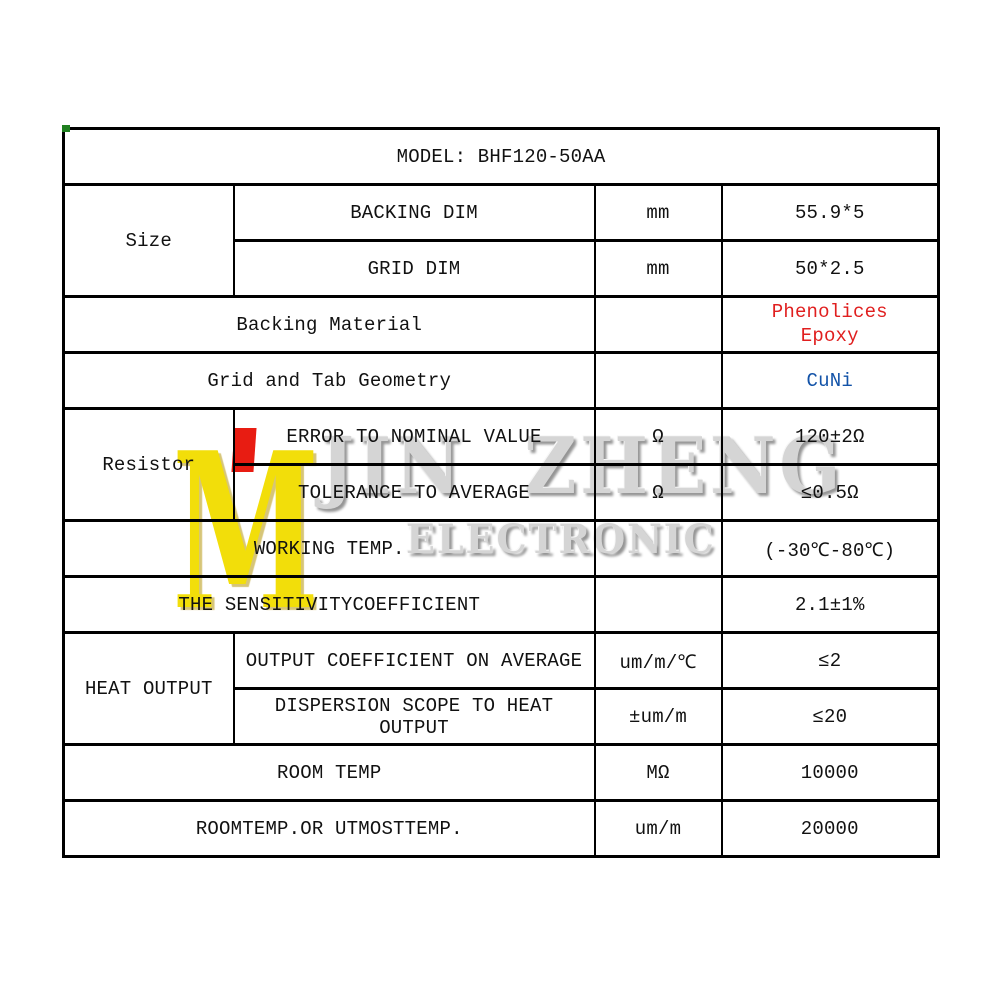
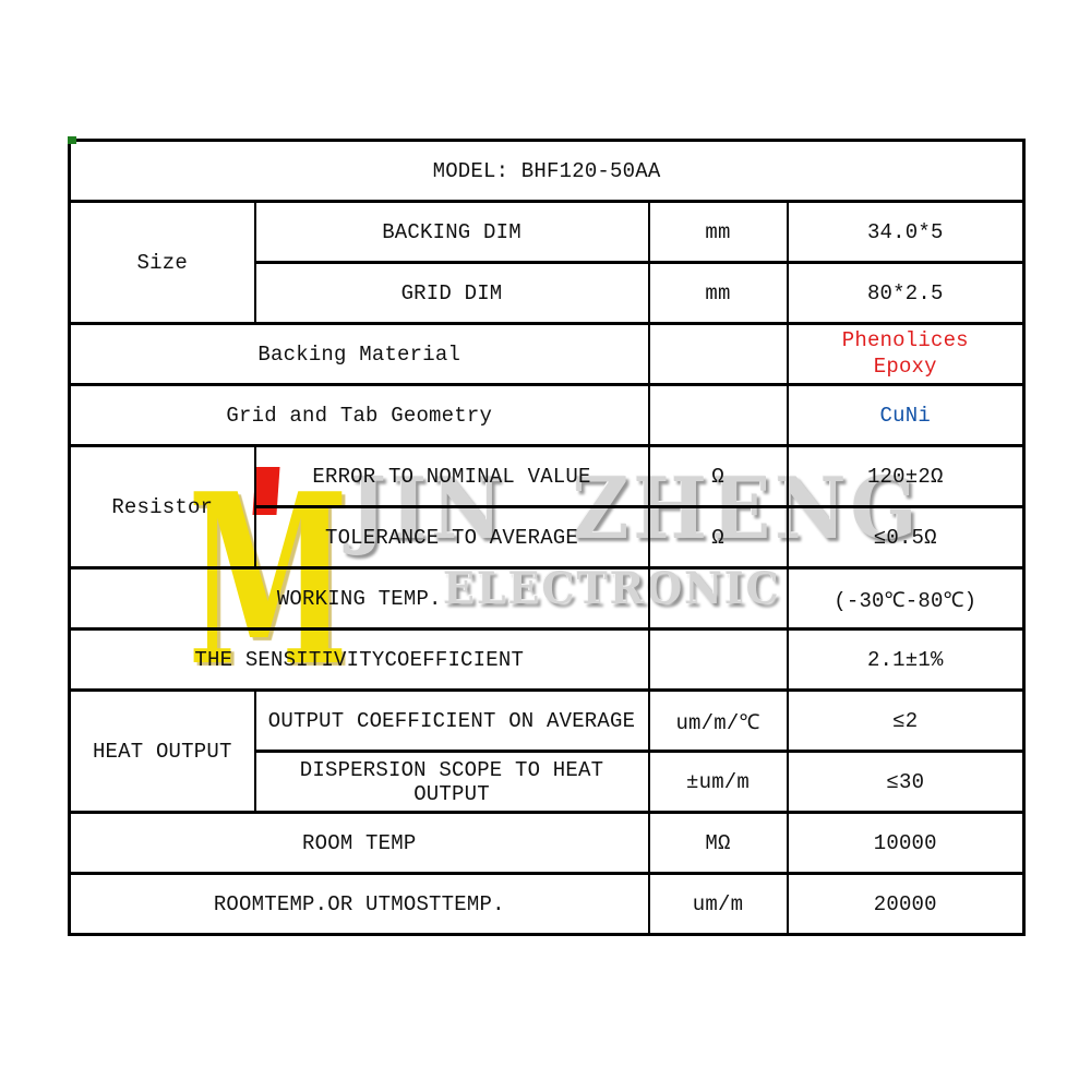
  M
  JIN ZHENG
  ELECTRONIC
  MODEL: BHF120-50AA
- Size	BACKING DIM	mm	55.9*5
+ Size	BACKING DIM	mm	34.0*5
- GRID DIM	mm	50*2.5
+ GRID DIM	mm	80*2.5
  Backing Material		Phenolices Epoxy
  Grid and Tab Geometry		CuNi
  Resistor	ERROR TO NOMINAL VALUE	Ω	120±2Ω
  TOLERANCE TO AVERAGE	Ω	≤0.5Ω
  WORKING TEMP.		(-30℃-80℃)
  THE SENSITIVITYCOEFFICIENT		2.1±1%
  HEAT OUTPUT	OUTPUT COEFFICIENT ON AVERAGE	um/m/℃	≤2
- DISPERSION SCOPE TO HEAT OUTPUT	±um/m	≤20
+ DISPERSION SCOPE TO HEAT OUTPUT	±um/m	≤30
  ROOM TEMP	MΩ	10000
  ROOMTEMP.OR UTMOSTTEMP.	um/m	20000
